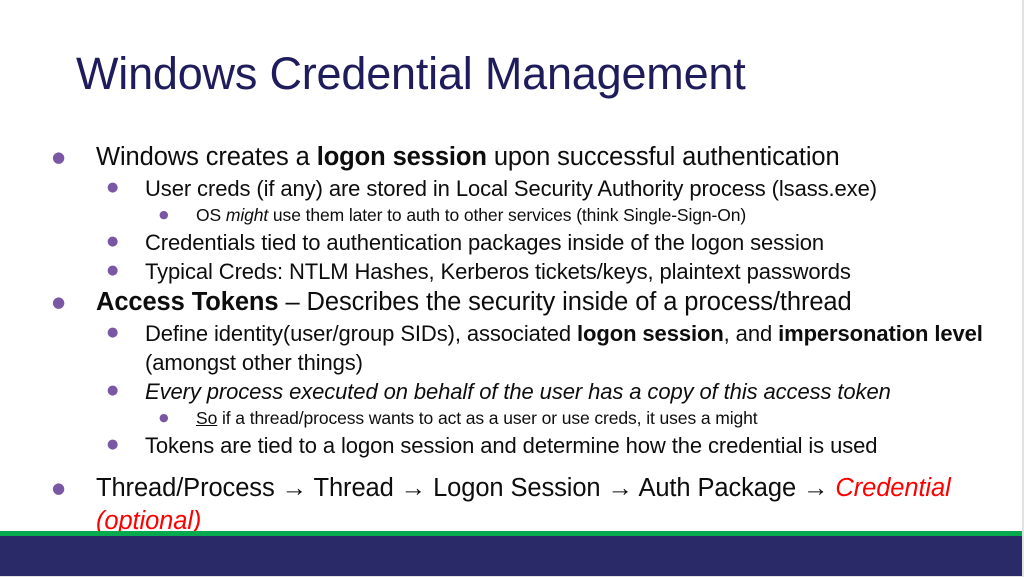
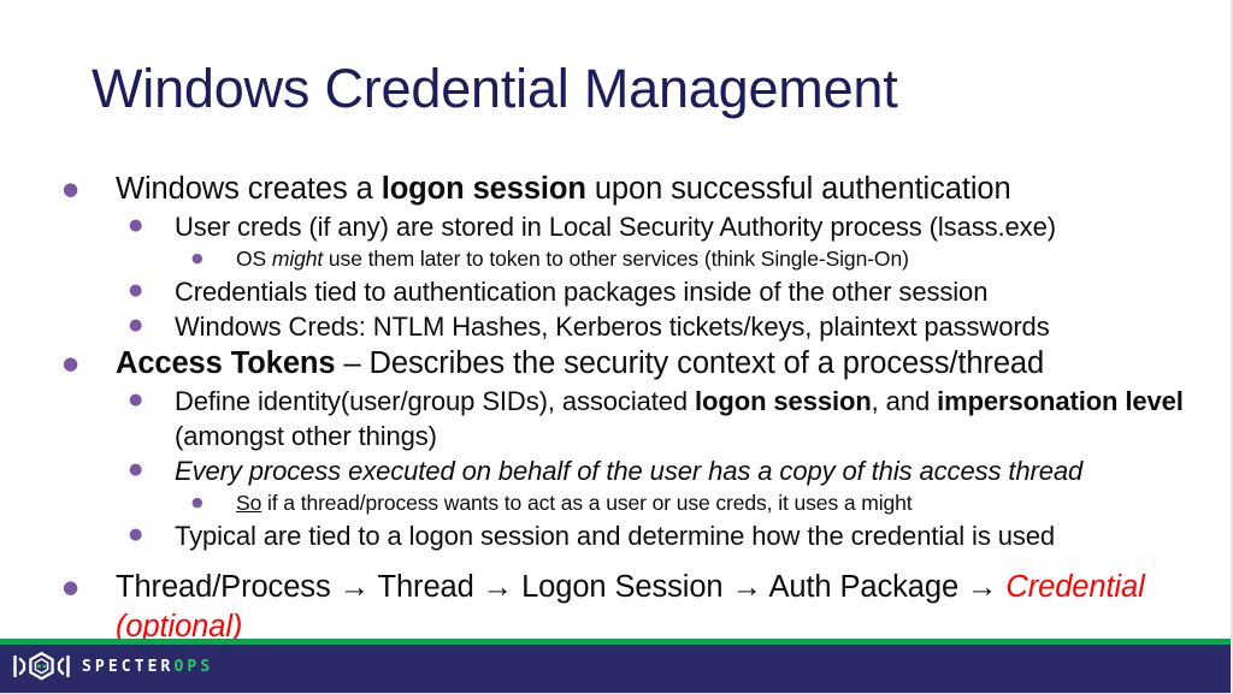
  Windows Credential Management
  ●
  Windows creates a logon session upon successful authentication
  ●
  User creds (if any) are stored in Local Security Authority process (lsass.exe)
  ●
- OS might use them later to auth to other services (think Single-Sign-On)
+ OS might use them later to token to other services (think Single-Sign-On)
  ●
- Credentials tied to authentication packages inside of the logon session
+ Credentials tied to authentication packages inside of the other session
  ●
- Typical Creds: NTLM Hashes, Kerberos tickets/keys, plaintext passwords
+ Windows Creds: NTLM Hashes, Kerberos tickets/keys, plaintext passwords
  ●
- Access Tokens – Describes the security inside of a process/thread
+ Access Tokens – Describes the security context of a process/thread
  ●
  Define identity(user/group SIDs), associated logon session, and impersonation level (amongst other things)
  ●
- Every process executed on behalf of the user has a copy of this access token
+ Every process executed on behalf of the user has a copy of this access thread
  ●
  So if a thread/process wants to act as a user or use creds, it uses a might
  ●
- Tokens are tied to a logon session and determine how the credential is used
+ Typical are tied to a logon session and determine how the credential is used
  ●
  Thread/Process → Thread → Logon Session → Auth Package → Credential (optional)
+ SPECTEROPS
